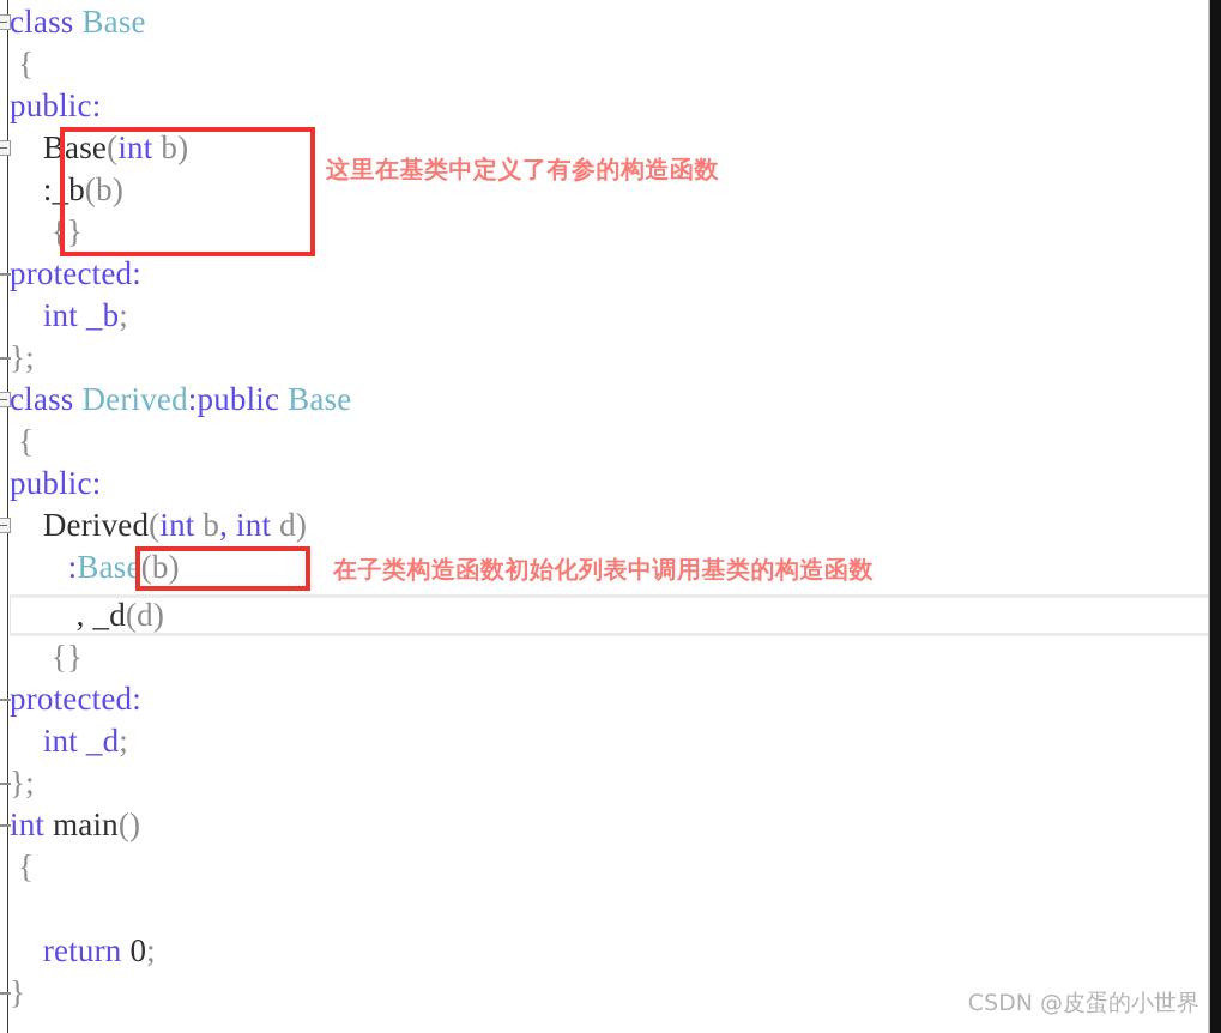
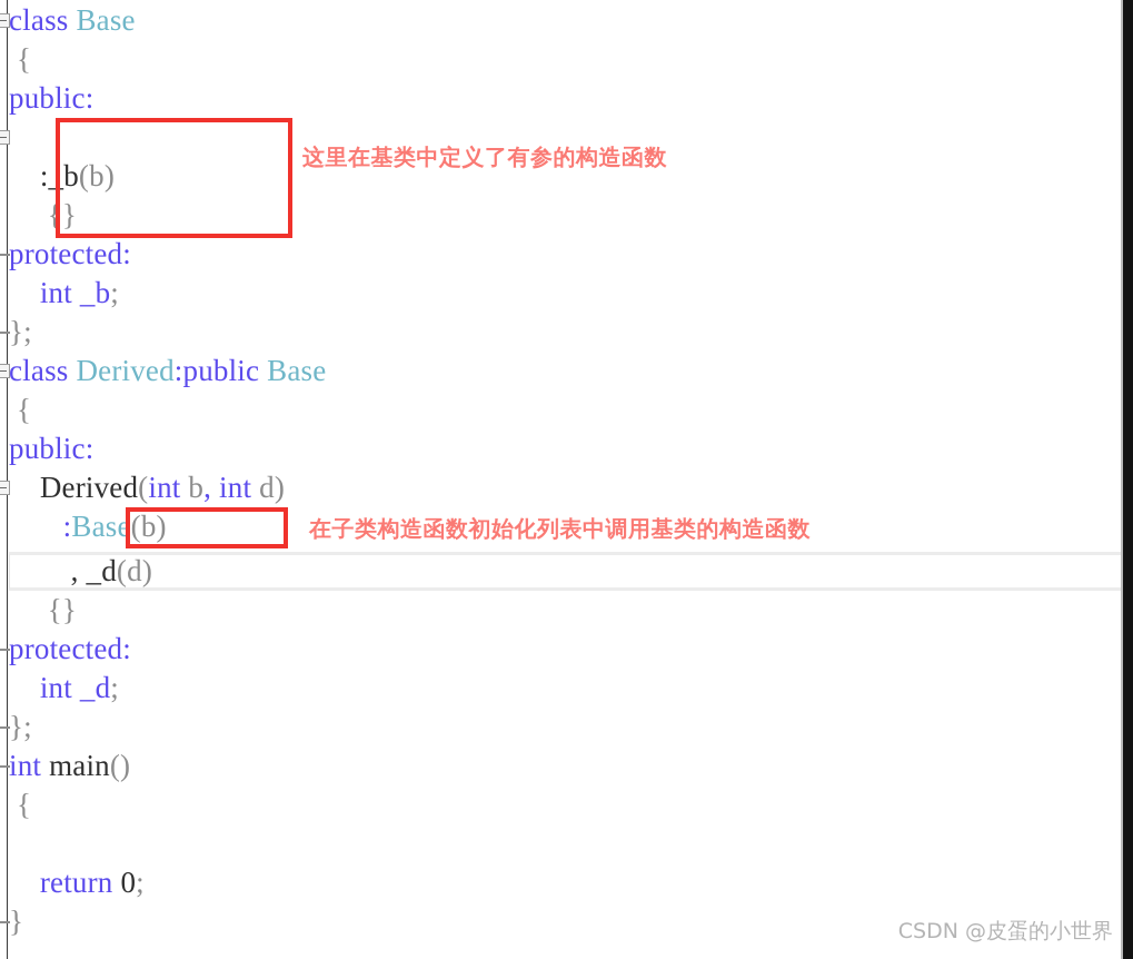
  class Base
  {
  public:
- Base(int b)
  :_b(b)
  {}
  protected:
  int _b;
  };
  class Derived:public Base
  {
  public:
  Derived(int b, int d)
  :Base(b)
  , _d(d)
  {}
  protected:
  int _d;
  };
  int main()
  {
  return 0;
  }
  这里在基类中定义了有参的构造函数
  在子类构造函数初始化列表中调用基类的构造函数
  CSDN @皮蛋的小世界
